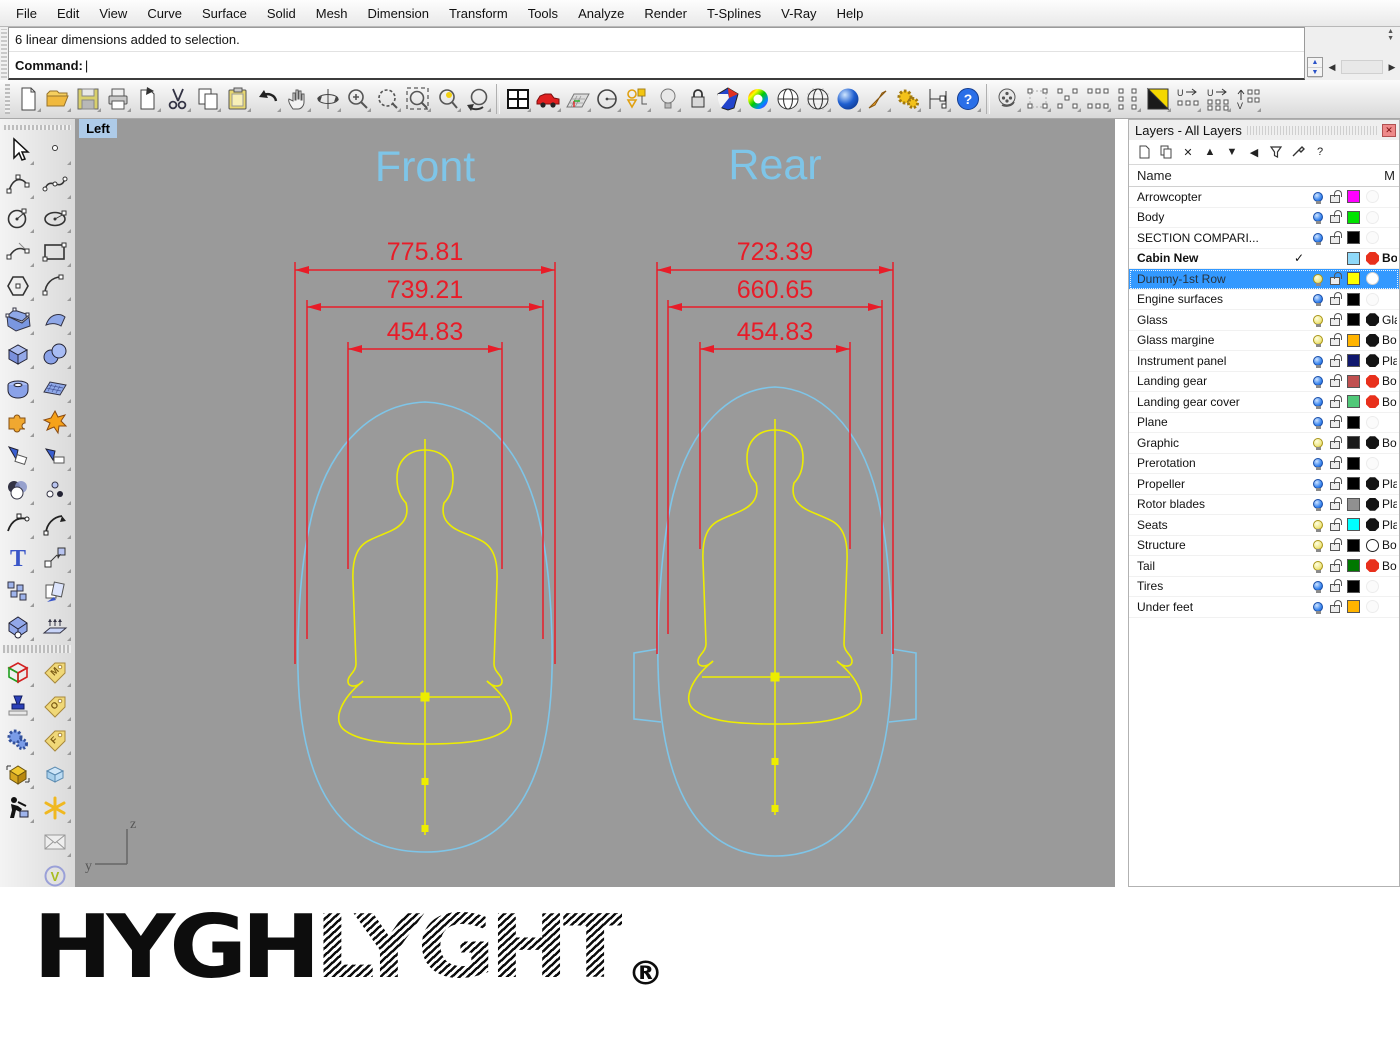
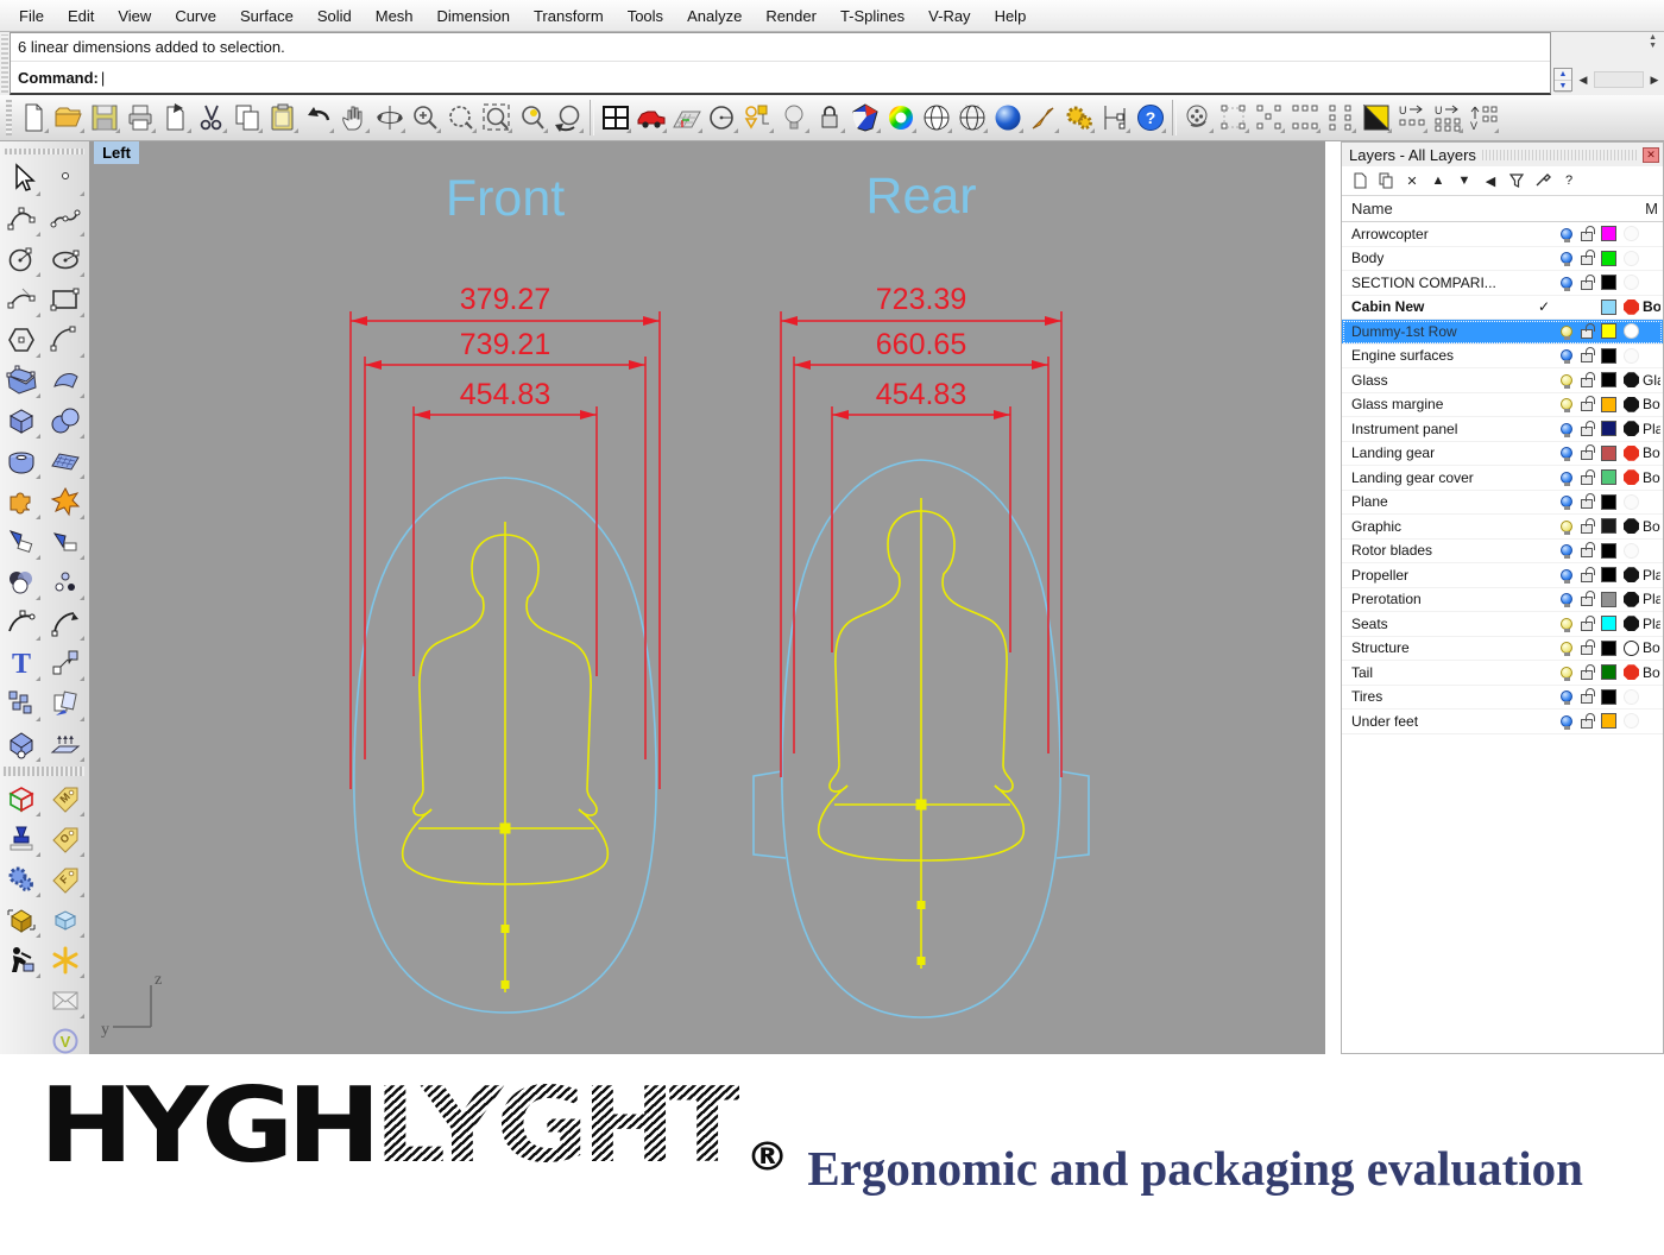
  File
  Edit
  View
  Curve
  Surface
  Solid
  Mesh
  Dimension
  Transform
  Tools
  Analyze
  Render
  T-Splines
  V-Ray
  Help
  6 linear dimensions added to selection.
  Command:
  |
  ◀
  ▶
  ?
  U
  U
  V
  T
  V
  Front
  Rear
- 775.81
+ 379.27
  739.21
  454.83
  723.39
  660.65
  454.83
  y
  z
  Left
  Layers - All Layers
  ✕
  ✕
  ▲
  ▼
  ◀
  ?
  Name
  M
  Arrowcopter
  Body
  SECTION COMPARI...
  Cabin New
  ✓
  Bo
  Dummy-1st Row
  Engine surfaces
  Glass
  Glass margine
  Bo
  Instrument panel
  Pla
  Landing gear
  Bo
  Landing gear cover
  Bo
  Plane
  Graphic
  Bo
- Prerotation
+ Rotor blades
  Propeller
  Pla
- Rotor blades
+ Prerotation
  Pla
  Seats
  Pla
  Structure
  Bo
  Tail
  Bo
  Tires
  Under feet
  HYGHLYGHT ®
+ Ergonomic and packaging evaluation
